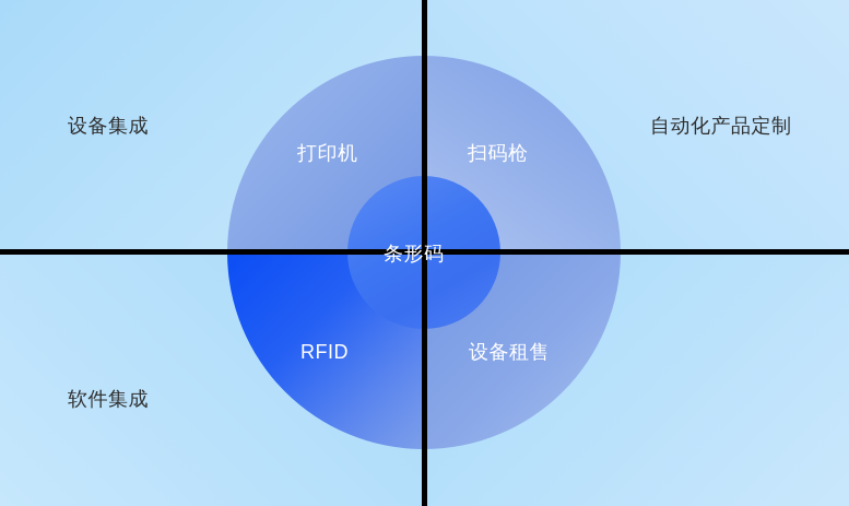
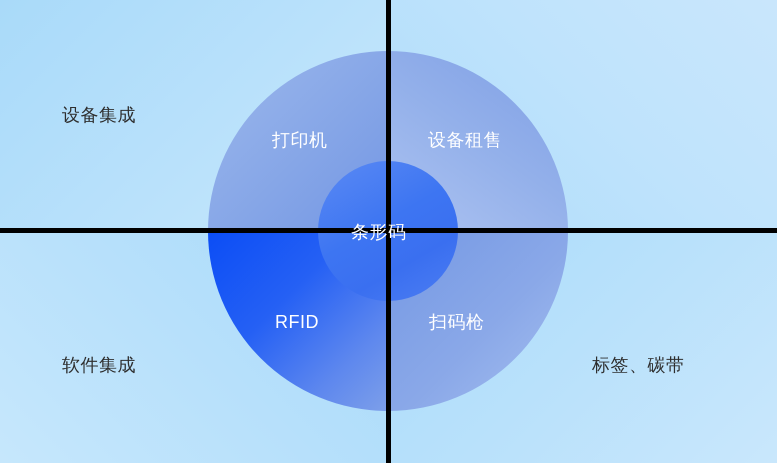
  打印机
- 扫码枪
+ 设备租售
  RFID
- 设备租售
+ 扫码枪
  条形码
  设备集成
- 自动化产品定制
  软件集成
+ 标签、碳带
